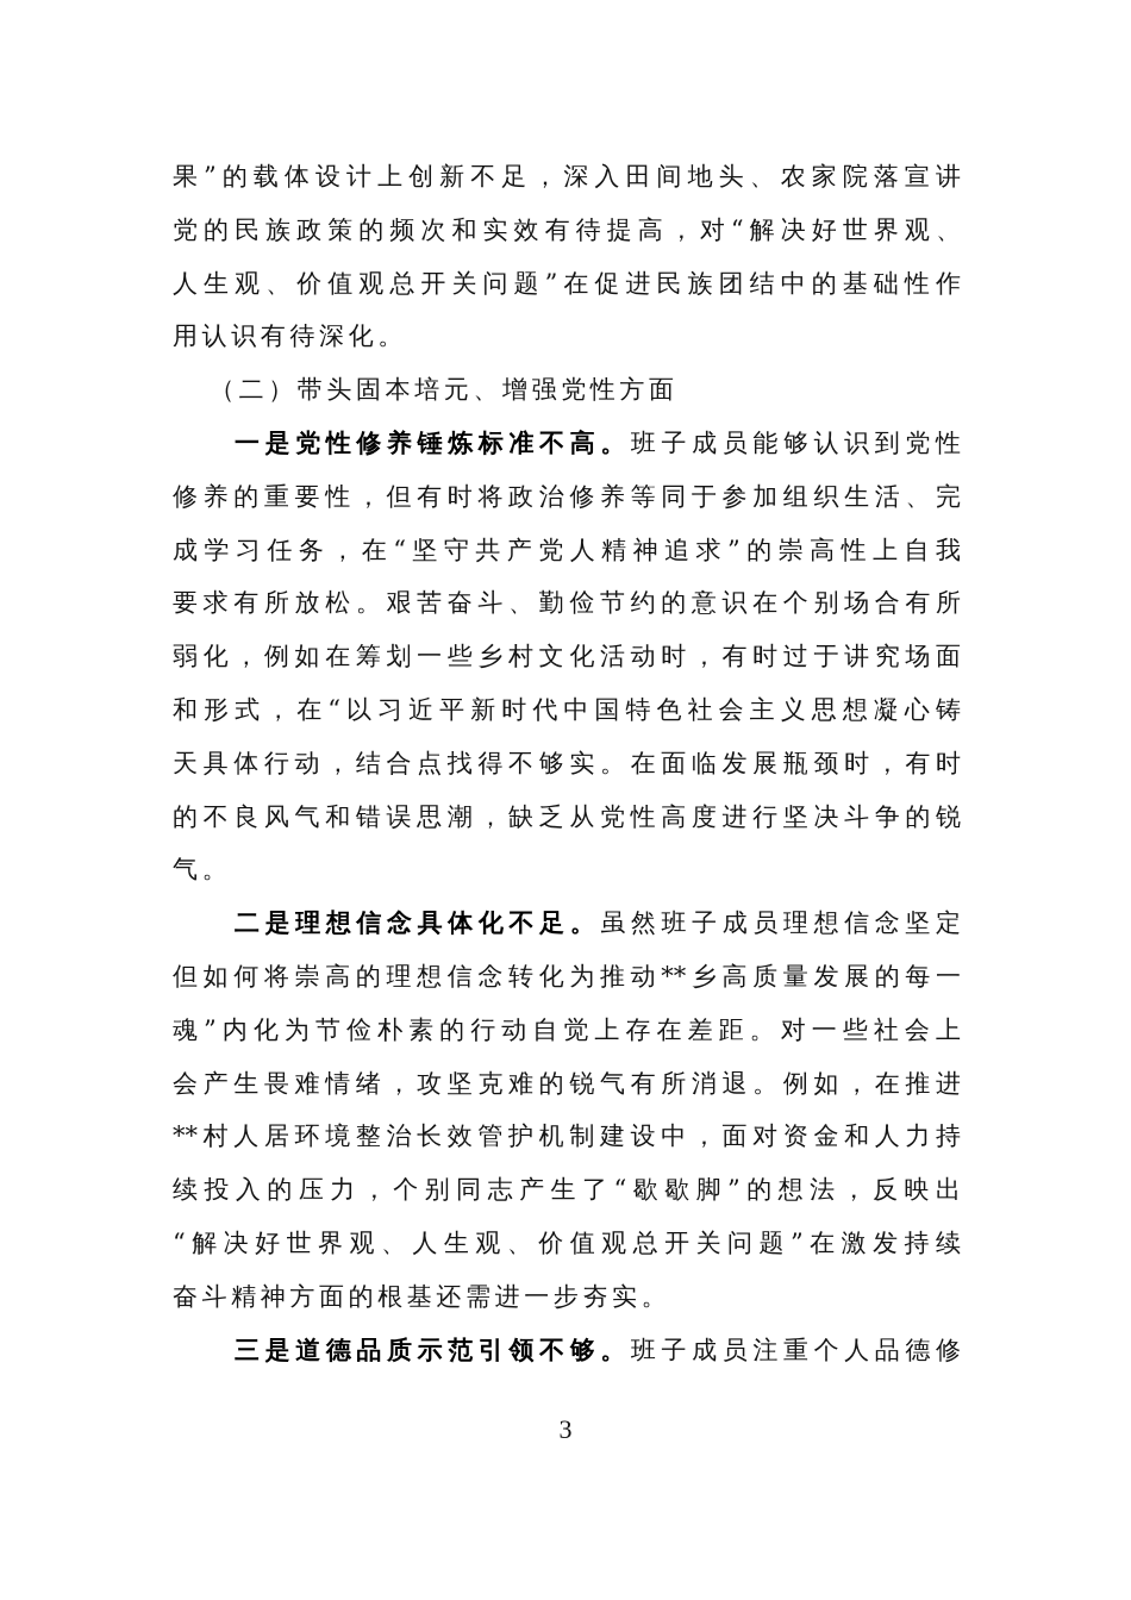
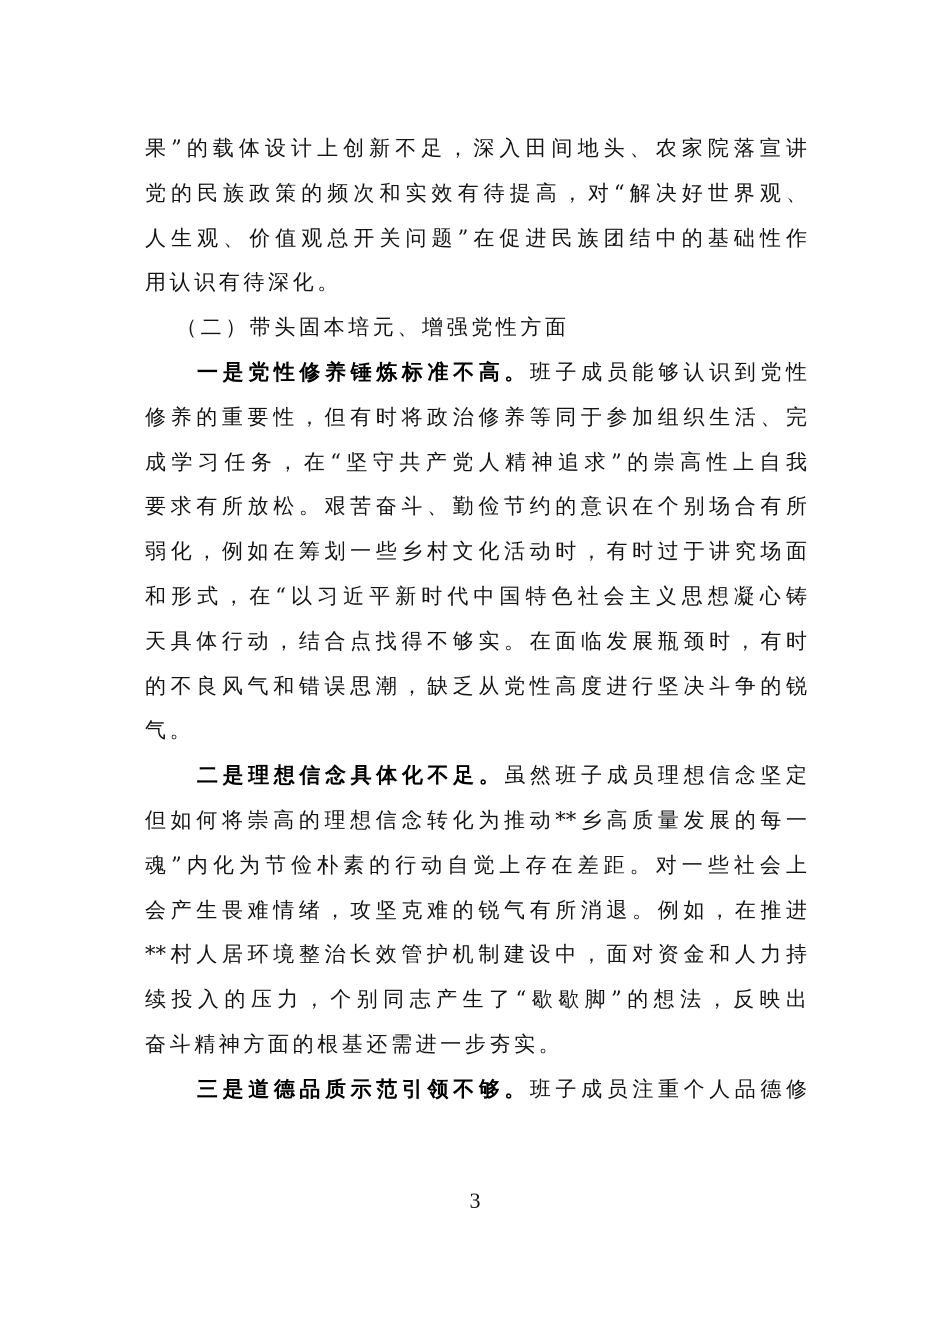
  果”的载体设计上创新不足，深入田间地头、农家院落宣讲
  党的民族政策的频次和实效有待提高，对“解决好世界观、
  人生观、价值观总开关问题”在促进民族团结中的基础性作
  用认识有待深化。
  （二）带头固本培元、增强党性方面
  一是党性修养锤炼标准不高。班子成员能够认识到党性
  修养的重要性，但有时将政治修养等同于参加组织生活、完
  成学习任务，在“坚守共产党人精神追求”的崇高性上自我
  要求有所放松。艰苦奋斗、勤俭节约的意识在个别场合有所
  弱化，例如在筹划一些乡村文化活动时，有时过于讲究场面
  和形式，在“以习近平新时代中国特色社会主义思想凝心铸
  天具体行动，结合点找得不够实。在面临发展瓶颈时，有时
  的不良风气和错误思潮，缺乏从党性高度进行坚决斗争的锐
  气。
  二是理想信念具体化不足。虽然班子成员理想信念坚定
  但如何将崇高的理想信念转化为推动**乡高质量发展的每一
  魂”内化为节俭朴素的行动自觉上存在差距。对一些社会上
  会产生畏难情绪，攻坚克难的锐气有所消退。例如，在推进
  **村人居环境整治长效管护机制建设中，面对资金和人力持
  续投入的压力，个别同志产生了“歇歇脚”的想法，反映出
- “解决好世界观、人生观、价值观总开关问题”在激发持续
  奋斗精神方面的根基还需进一步夯实。
  三是道德品质示范引领不够。班子成员注重个人品德修
  3
